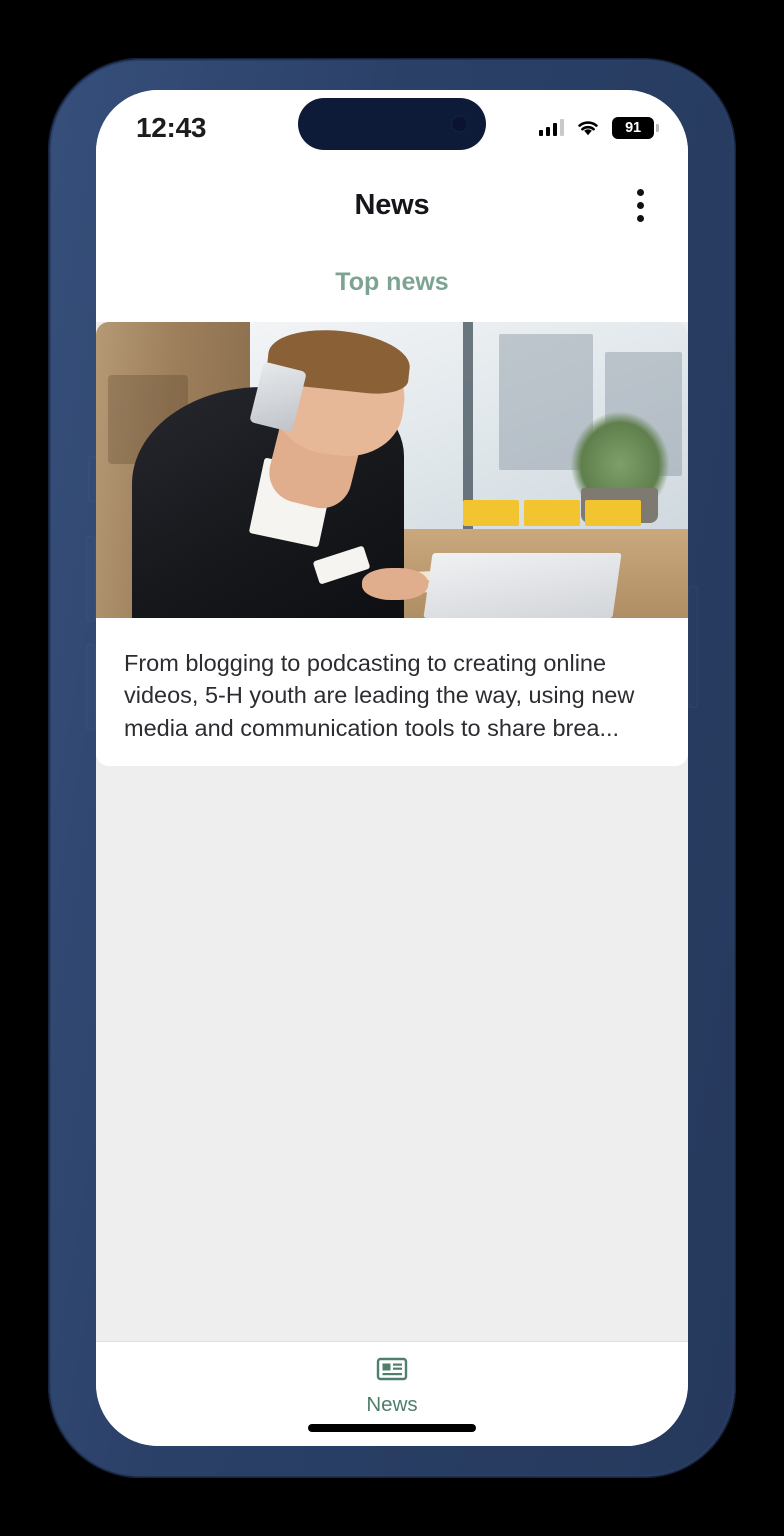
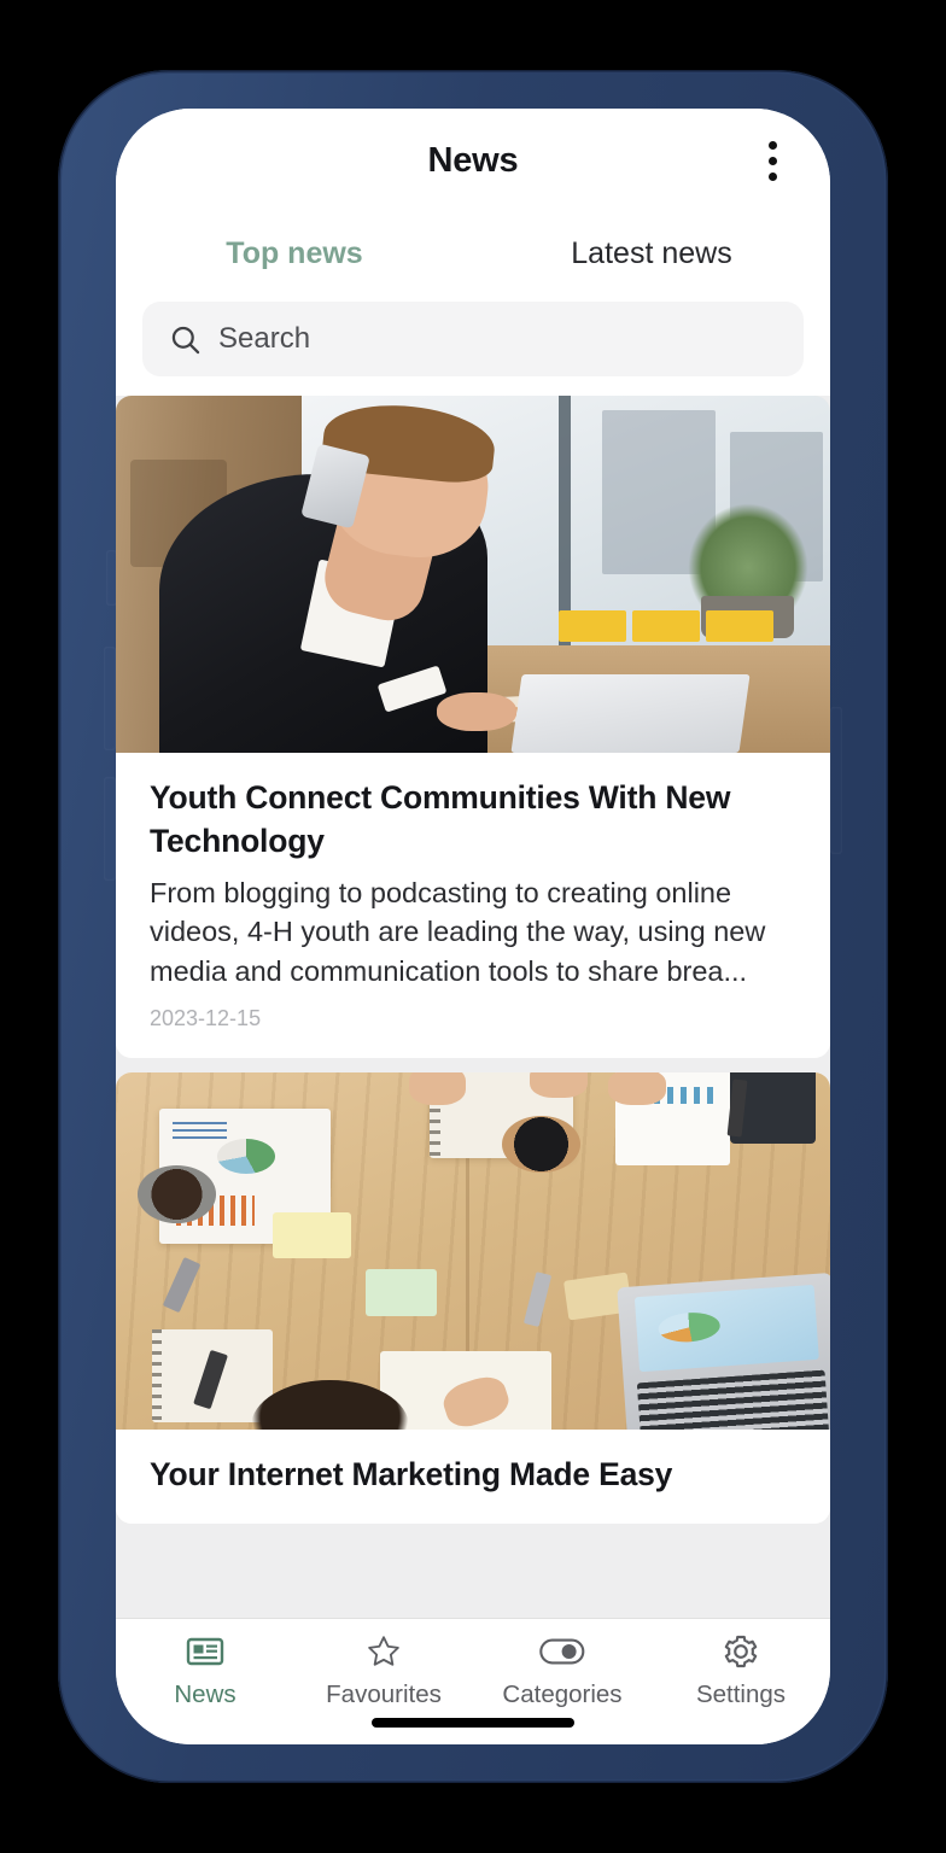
- 12:43
- 91
  News
  Top news
+ Latest news
+ Search
+ Youth Connect Communities With New Technology
- From blogging to podcasting to creating online videos, 5-H youth are leading the way, using new media and communication tools to share brea...
+ From blogging to podcasting to creating online videos, 4-H youth are leading the way, using new media and communication tools to share brea...
+ 2023-12-15
+ Your Internet Marketing Made Easy
  News
+ Favourites
+ Categories
+ Settings
